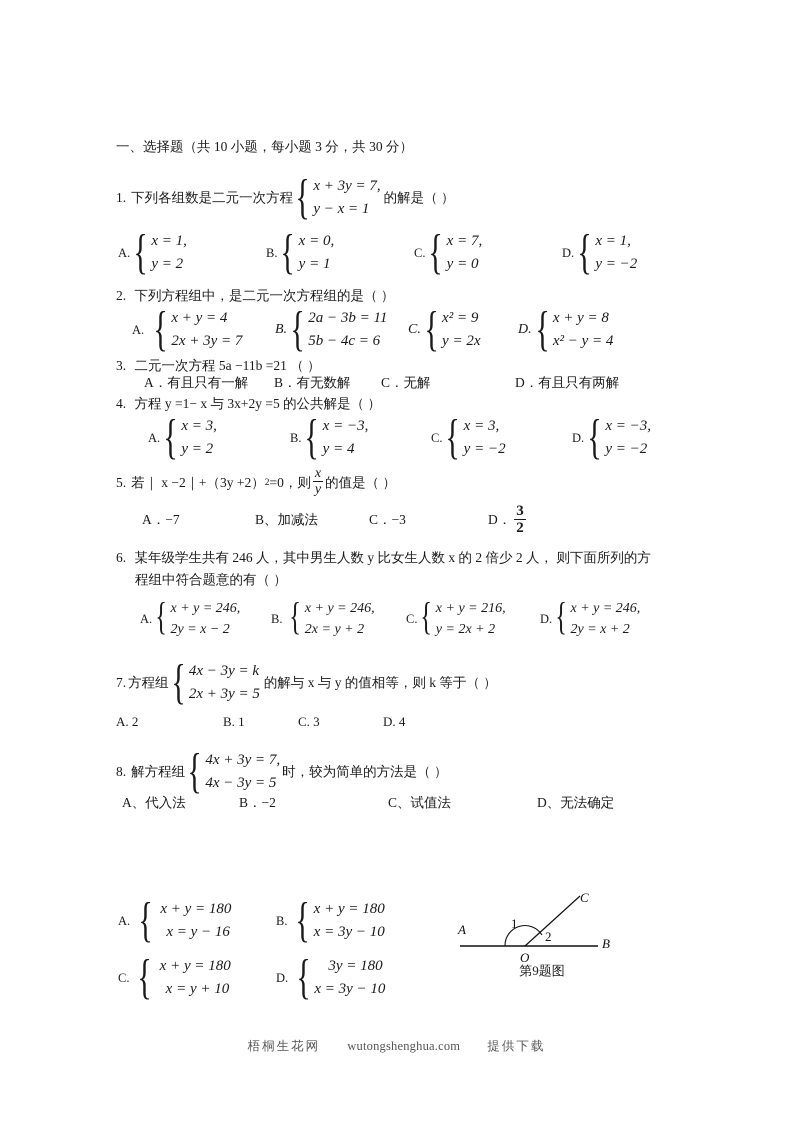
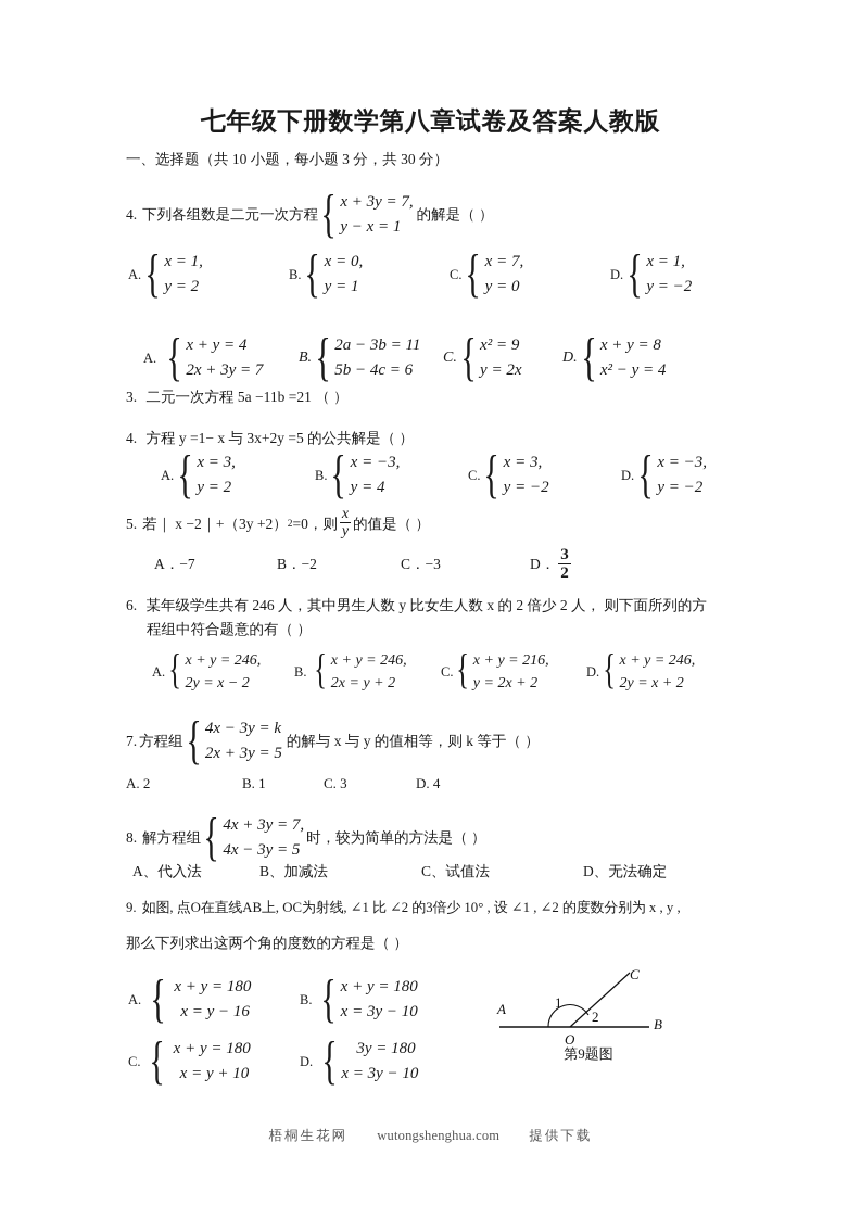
+ 七年级下册数学第八章试卷及答案人教版
  一、选择题（共 10 小题，每小题 3 分，共 30 分）
- 1.
+ 4.
  下列各组数是二元一次方程
  {
  x + 3y = 7,
  y − x = 1
  的解是（ ）
  A.
  {
  x = 1,
  y = 2
  B.
  {
  x = 0,
  y = 1
  C.
  {
  x = 7,
  y = 0
  D.
  {
  x = 1,
  y = −2
- 2. 下列方程组中，是二元一次方程组的是（ ）
  A.
  {
  x + y = 4
  2x + 3y = 7
  B.
  {
  2a − 3b = 11
  5b − 4c = 6
  C.
  {
  x² = 9
  y = 2x
  D.
  {
  x + y = 8
  x² − y = 4
  3. 二元一次方程 5a −11b =21 （ ）
- A．有且只有一解
- B．有无数解
- C．无解
- D．有且只有两解
  4. 方程 y =1− x 与 3x+2y =5 的公共解是（ ）
  A.
  {
  x = 3,
  y = 2
  B.
  {
  x = −3,
  y = 4
  C.
  {
  x = 3,
  y = −2
  D.
  {
  x = −3,
  y = −2
  5.
  若｜ x −2｜+（3y +2）
  2
  =0，则
  x
  y
  的值是（ ）
  A．−7
- B、加减法
+ B．−2
  C．−3
  D．
  3
  2
  6. 某年级学生共有 246 人，其中男生人数 y 比女生人数 x 的 2 倍少 2 人， 则下面所列的方
  程组中符合题意的有（ ）
  A.
  {
  x + y = 246,
  2y = x − 2
  B.
  {
  x + y = 246,
  2x = y + 2
  C.
  {
  x + y = 216,
  y = 2x + 2
  D.
  {
  x + y = 246,
  2y = x + 2
  7.
  方程组
  {
  4x − 3y = k
  2x + 3y = 5
  的解与 x 与 y 的值相等，则 k 等于（ ）
  A. 2
  B. 1
  C. 3
  D. 4
  8.
  解方程组
  {
  4x + 3y = 7,
  4x − 3y = 5
  时，较为简单的方法是（ ）
  A、代入法
- B．−2
+ B、加减法
  C、试值法
  D、无法确定
+ 9. 如图, 点O在直线AB上, OC为射线, ∠1 比 ∠2 的3倍少 10° , 设 ∠1 , ∠2 的度数分别为 x , y ,
+ 那么下列求出这两个角的度数的方程是（ ）
  A.
  {
  x + y = 180
  x = y − 16
  B.
  {
  x + y = 180
  x = 3y − 10
  C.
  {
  x + y = 180
  x = y + 10
  D.
  {
  3y = 180
  x = 3y − 10
  A
  B
  C
  O
  1
  2
  第9题图
  梧桐生花网 wutongshenghua.com 提供下载
